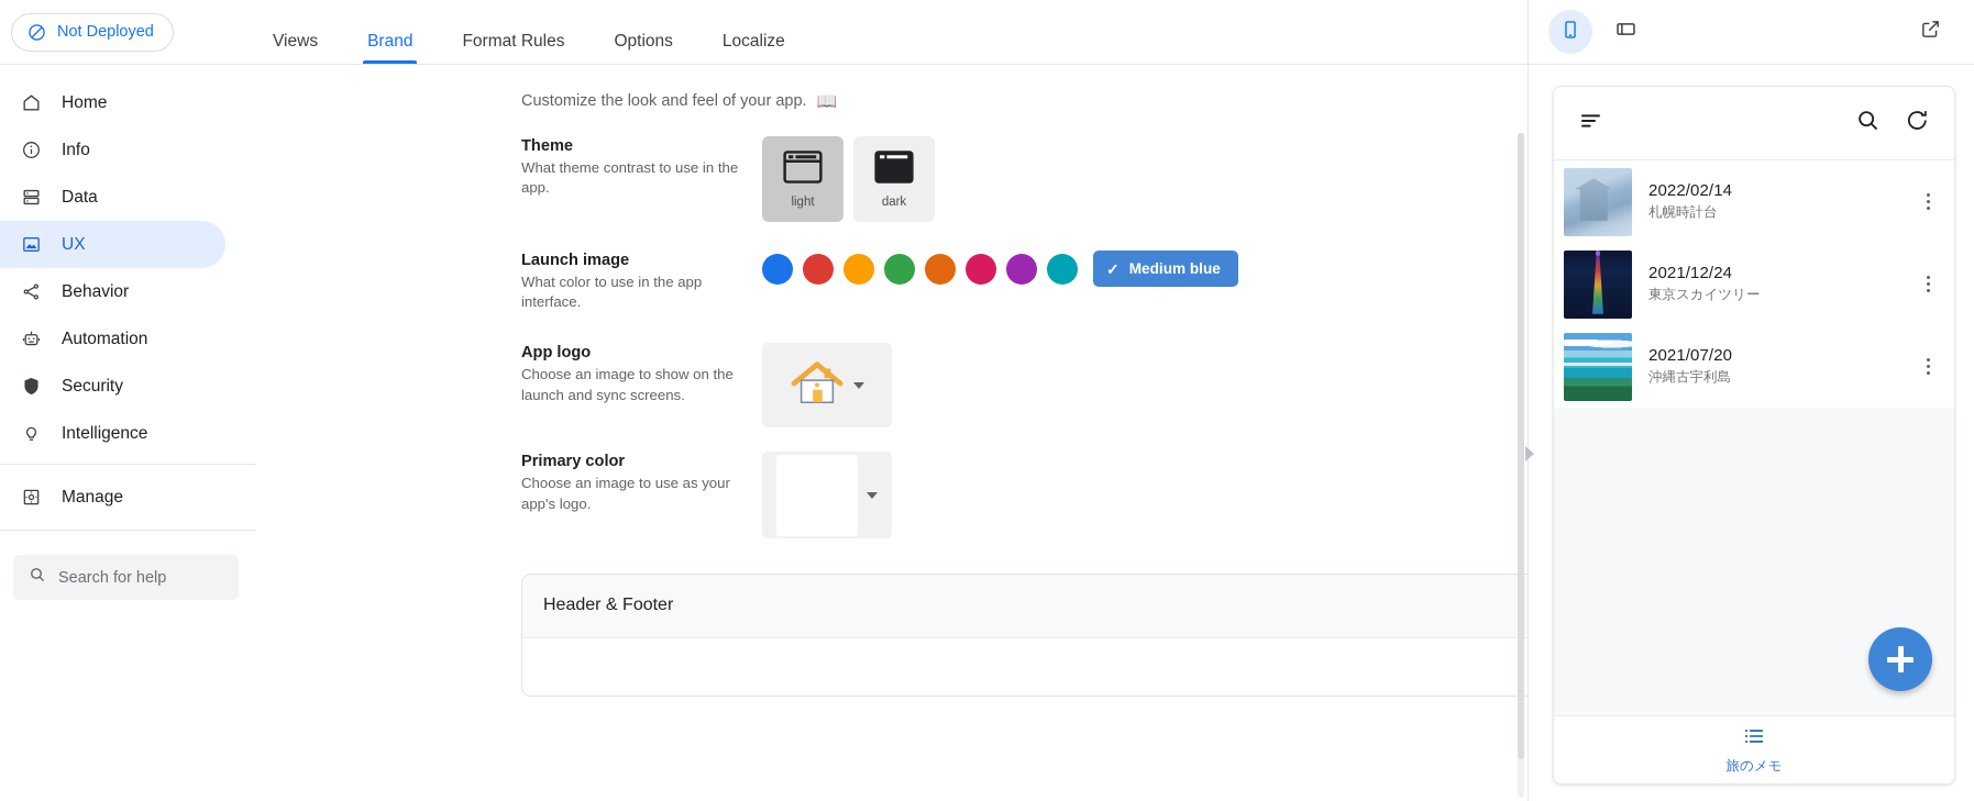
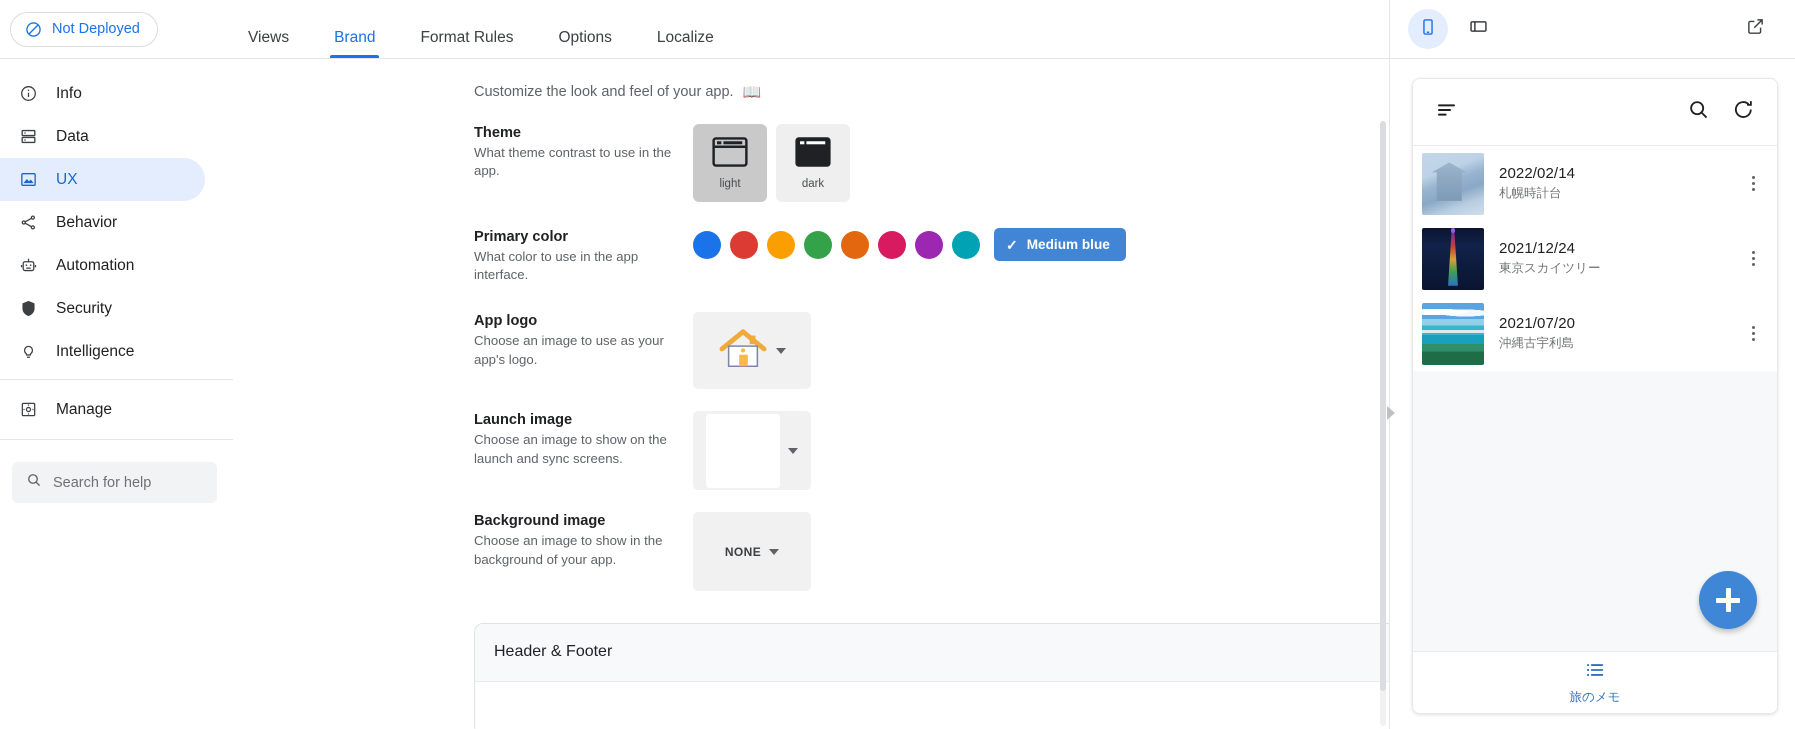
  Not Deployed
- Home
  Info
  Data
  UX
  Behavior
  Automation
  Security
  Intelligence
  Manage
  Search for help
  Views
  Brand
  Format Rules
  Options
  Localize
  Customize the look and feel of your app.
  📖
  Theme
  What theme contrast to use in the app.
  light
  dark
- Launch image
+ Primary color
  What color to use in the app interface.
  ✓
  Medium blue
  App logo
- Choose an image to show on the launch and sync screens.
+ Choose an image to use as your app's logo.
- Primary color
+ Launch image
- Choose an image to use as your app's logo.
+ Choose an image to show on the launch and sync screens.
+ Background image
+ Choose an image to show in the background of your app.
+ NONE
  Header & Footer
  2022/02/14
  札幌時計台
  2021/12/24
  東京スカイツリー
  2021/07/20
  沖縄古宇利島
  旅のメモ
